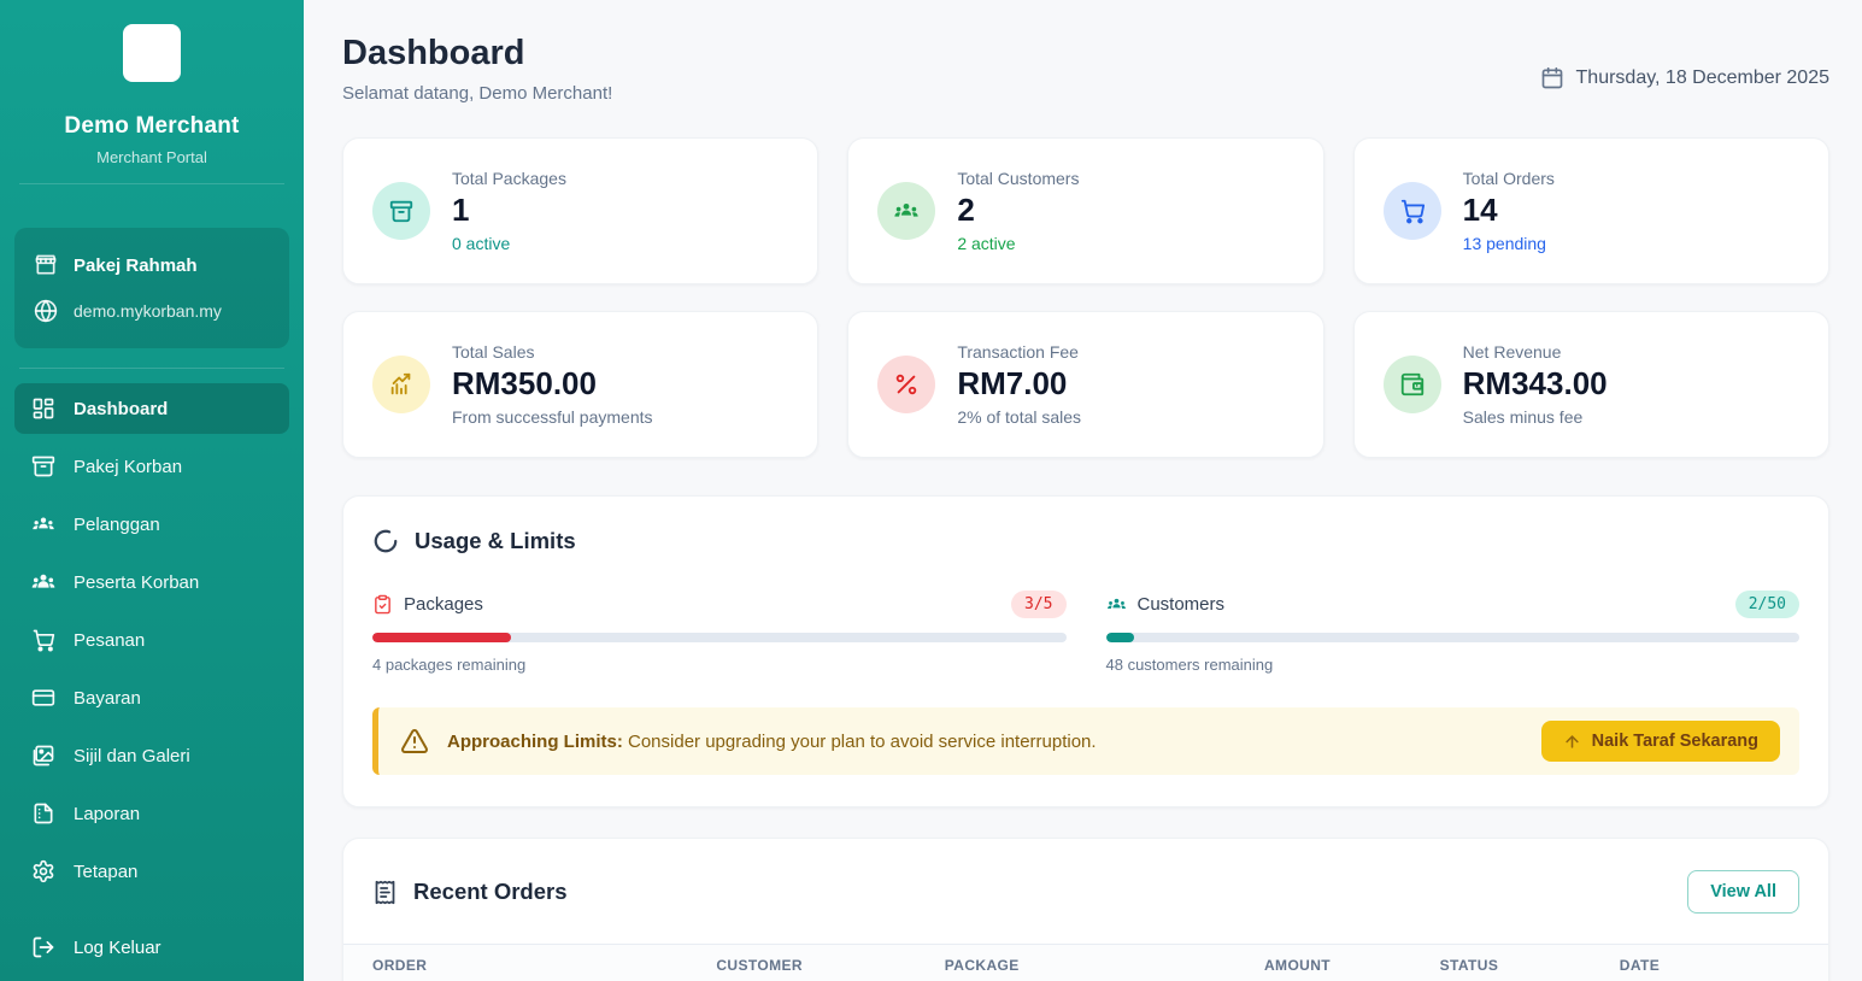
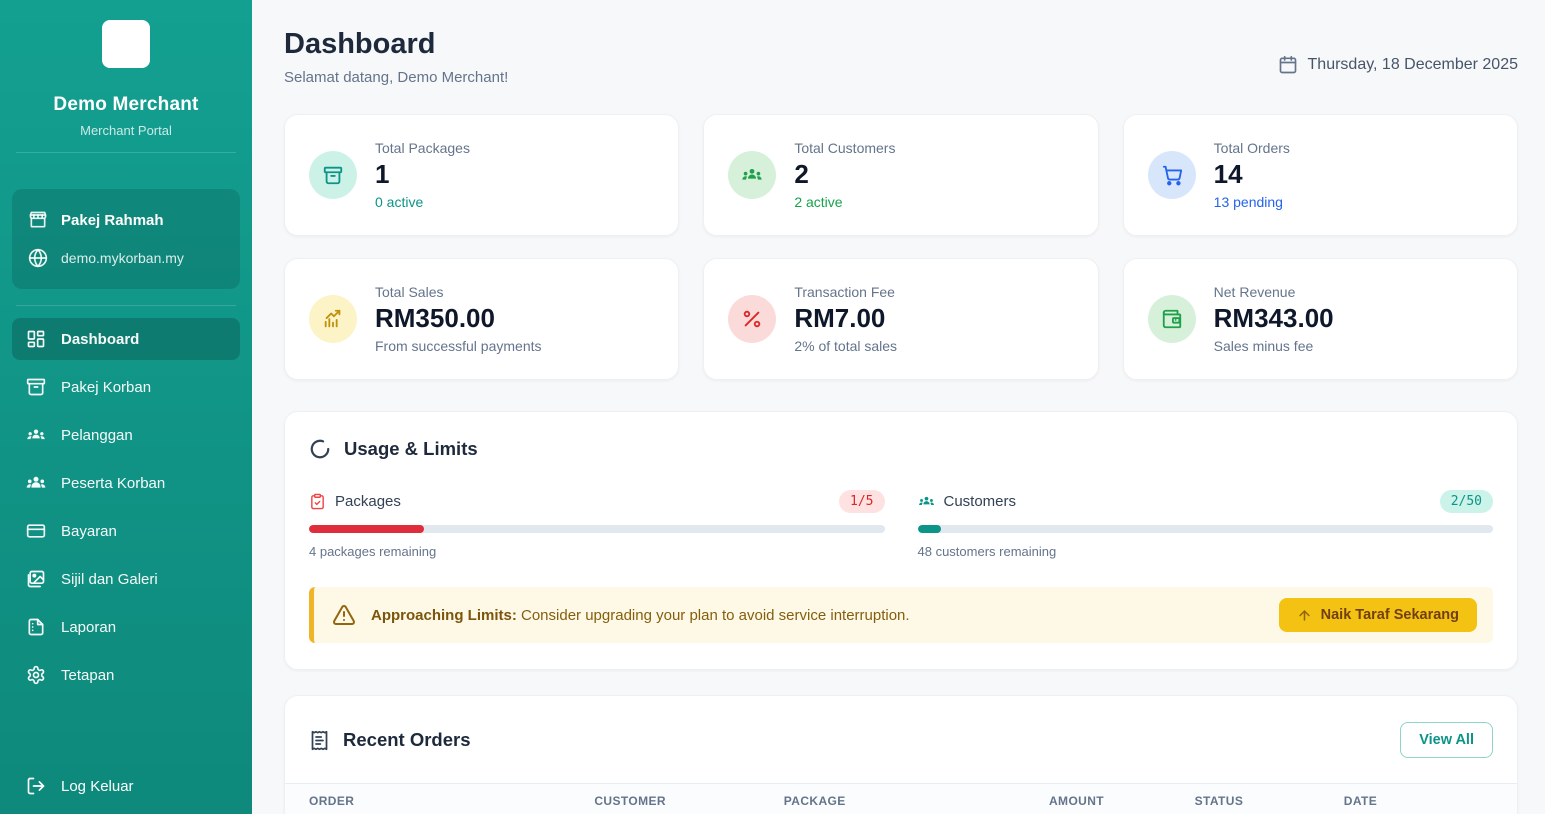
  Demo Merchant
  Merchant Portal
  Pakej Rahmah
  demo.mykorban.my
  Dashboard
  Pakej Korban
  Pelanggan
  Peserta Korban
- Pesanan
  Bayaran
  Sijil dan Galeri
  Laporan
  Tetapan
  Log Keluar
  Dashboard
  Selamat datang, Demo Merchant!
  Thursday, 18 December 2025
  Total Packages
  1
  0 active
  Total Customers
  2
  2 active
  Total Orders
  14
  13 pending
  Total Sales
  RM350.00
  From successful payments
  Transaction Fee
  RM7.00
  2% of total sales
  Net Revenue
  RM343.00
  Sales minus fee
  Usage & Limits
  Packages
- 3/5
+ 1/5
  4 packages remaining
  Customers
  2/50
  48 customers remaining
  Approaching Limits: Consider upgrading your plan to avoid service interruption.
  Naik Taraf Sekarang
  Recent Orders
  View All
  ORDER
  CUSTOMER
  PACKAGE
  AMOUNT
  STATUS
  DATE
